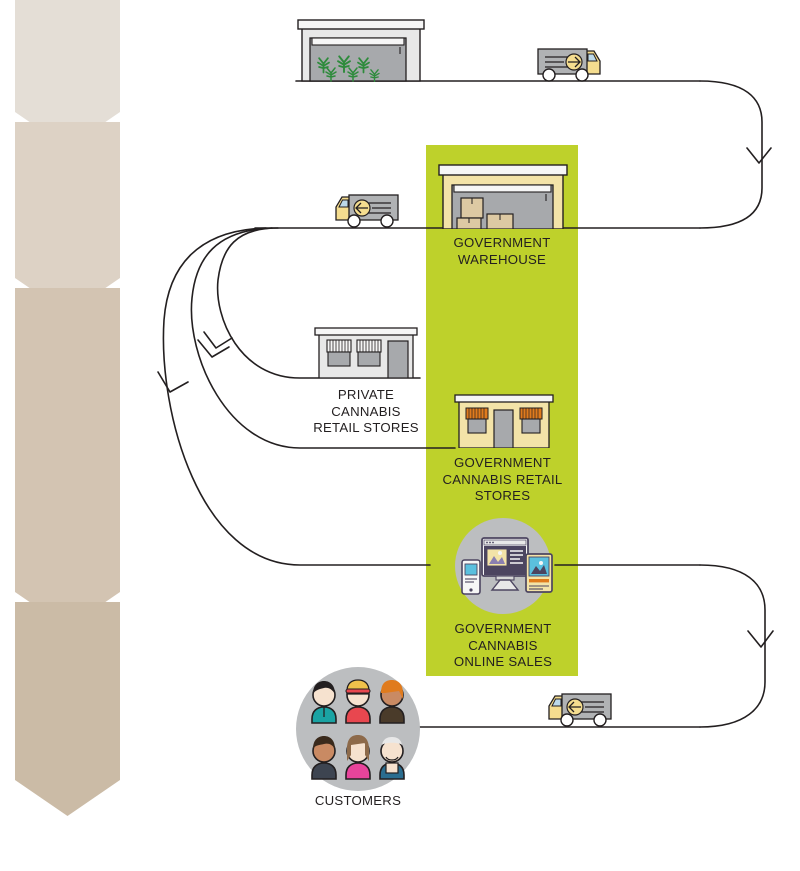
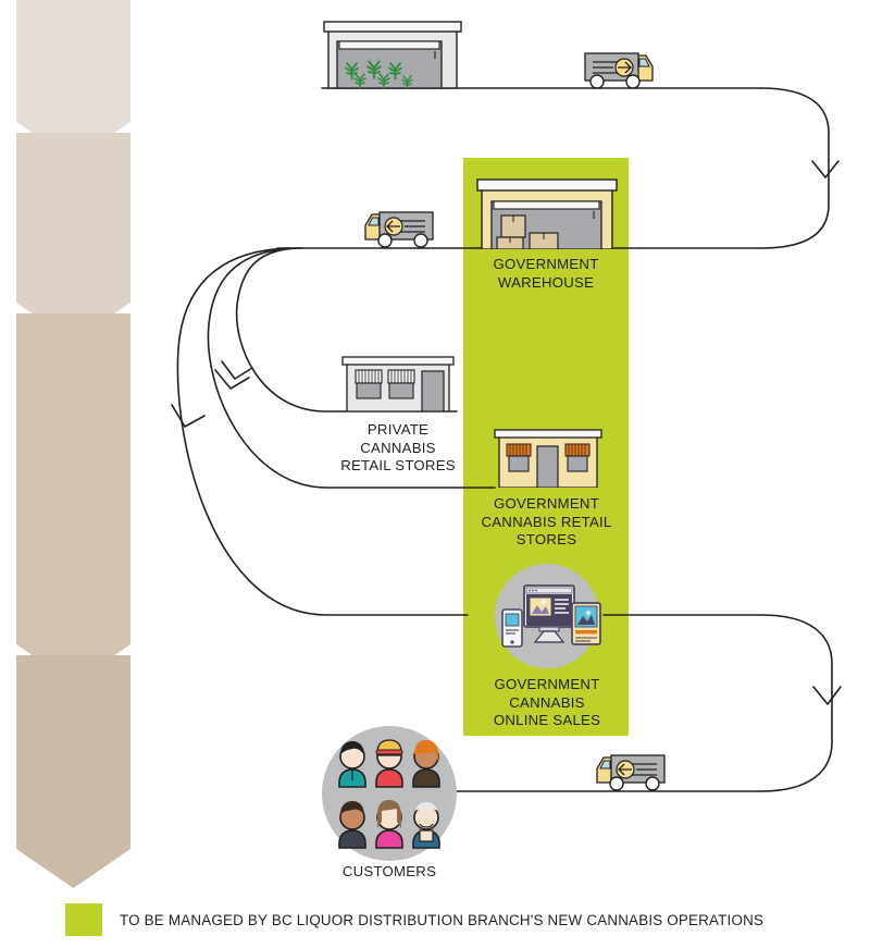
  GOVERNMENT
  WAREHOUSE
  PRIVATE
  CANNABIS
  RETAIL STORES
  GOVERNMENT
  CANNABIS RETAIL
  STORES
  GOVERNMENT
  CANNABIS
  ONLINE SALES
  CUSTOMERS
+ TO BE MANAGED BY BC LIQUOR DISTRIBUTION BRANCH'S NEW CANNABIS OPERATIONS
